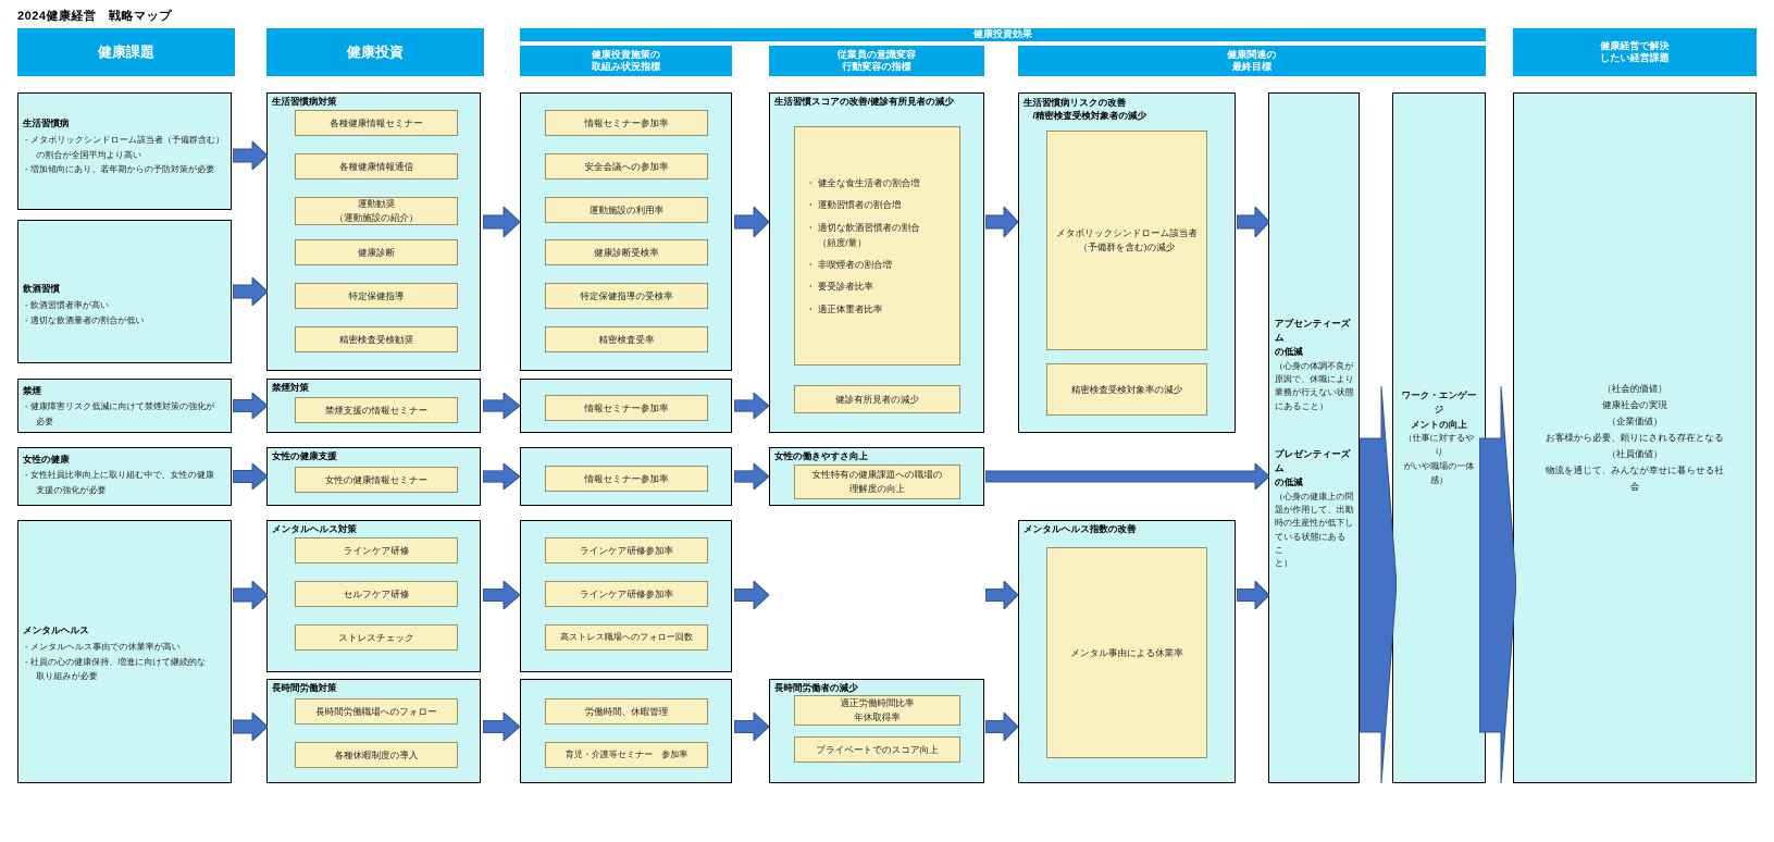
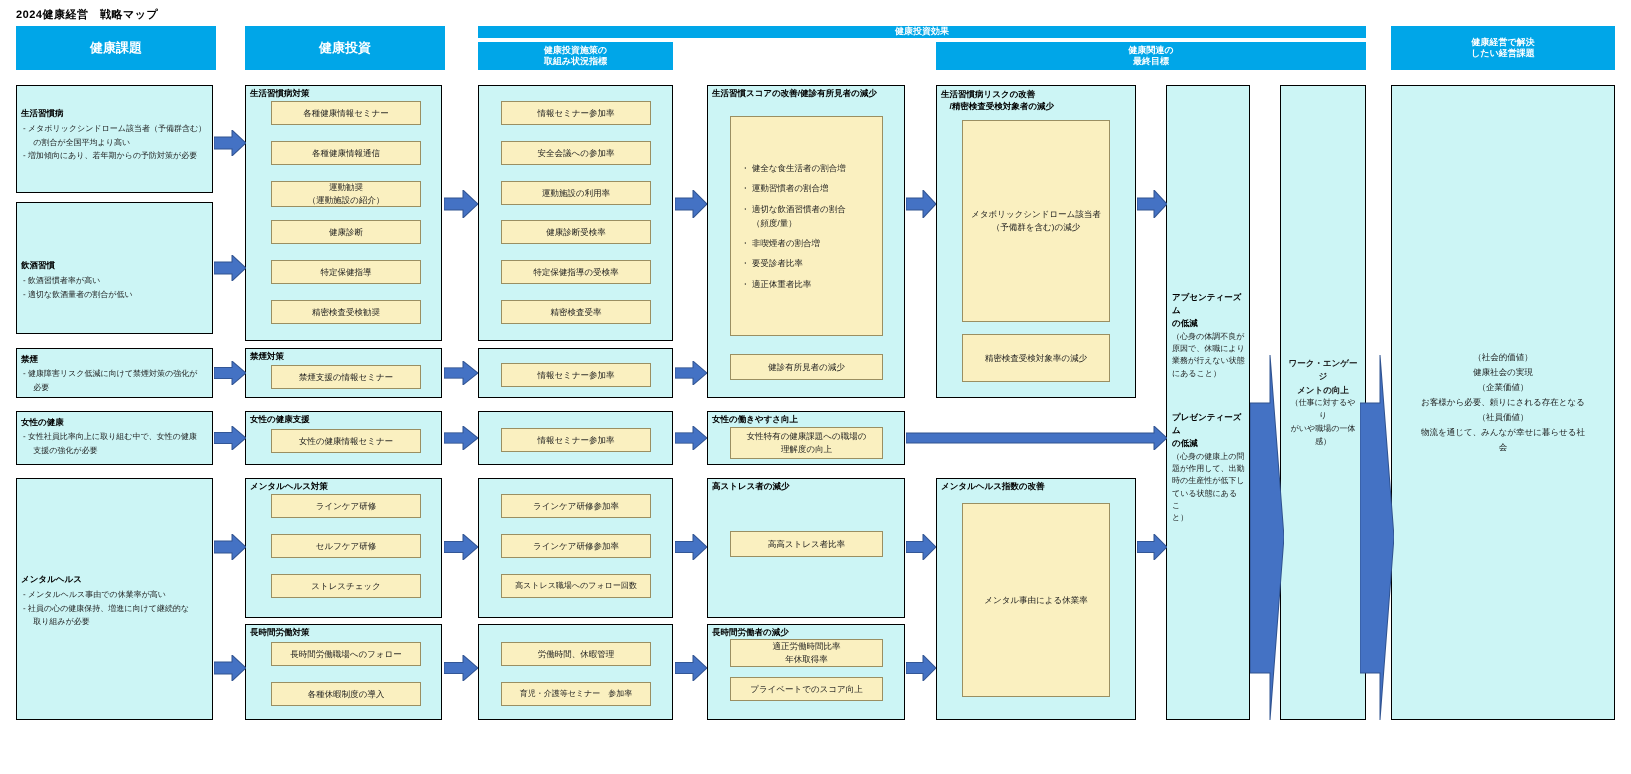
  2024健康経営 戦略マップ
  健康課題
  健康投資
  健康投資効果
  健康投資施策の
  取組み状況指標
- 従業員の意識変容
- 行動変容の指標
  健康関連の
  最終目標
  健康経営で解決
  したい経営課題
  生活習慣病
  - メタボリックシンドローム該当者（予備群含む）
  の割合が全国平均より高い
  - 増加傾向にあり、若年期からの予防対策が必要
  飲酒習慣
  - 飲酒習慣者率が高い
  - 適切な飲酒量者の割合が低い
  禁煙
  - 健康障害リスク低減に向けて禁煙対策の強化が
  必要
  女性の健康
  - 女性社員比率向上に取り組む中で、女性の健康
  支援の強化が必要
  メンタルヘルス
  - メンタルヘルス事由での休業率が高い
  - 社員の心の健康保持、増進に向けて継続的な
  取り組みが必要
  生活習慣病対策
  各種健康情報セミナー
  各種健康情報通信
  運動勧奨
  （運動施設の紹介）
  健康診断
  特定保健指導
  精密検査受検勧奨
  禁煙対策
  禁煙支援の情報セミナー
  女性の健康支援
  女性の健康情報セミナー
  メンタルヘルス対策
  ラインケア研修
  セルフケア研修
  ストレスチェック
  長時間労働対策
  長時間労働職場へのフォロー
  各種休暇制度の導入
  情報セミナー参加率
  安全会議への参加率
  運動施設の利用率
  健康診断受検率
  特定保健指導の受検率
  精密検査受率
  情報セミナー参加率
  情報セミナー参加率
  ラインケア研修参加率
  ラインケア研修参加率
  高ストレス職場へのフォロー回数
  労働時間、休暇管理
  育児・介護等セミナー 参加率
  生活習慣スコアの改善/健診有所見者の減少
  ・ 健全な食生活者の割合増
  ・ 運動習慣者の割合増
  ・ 適切な飲酒習慣者の割合
  （頻度/量）
  ・ 非喫煙者の割合増
  ・ 要受診者比率
  ・ 適正体重者比率
  健診有所見者の減少
  女性の働きやすさ向上
  女性特有の健康課題への職場の
  理解度の向上
+ 高ストレス者の減少
+ 高高ストレス者比率
  長時間労働者の減少
  適正労働時間比率
  年休取得率
  プライベートでのスコア向上
  生活習慣病リスクの改善
  /精密検査受検対象者の減少
  メタボリックシンドローム該当者
  （予備群を含む)の減少
  精密検査受検対象率の減少
  メンタルヘルス指数の改善
  メンタル事由による休業率
  アブセンティーズム
  の低減
  （心身の体調不良が
  原因で、休職により
  業務が行えない状態
  にあること）
  プレゼンティーズム
  の低減
  （心身の健康上の問
  題が作用して、出勤
  時の生産性が低下し
  ている状態にあるこ
  と）
  ワーク・エンゲージ
  メントの向上
  （仕事に対するやり
  がいや職場の一体
  感）
  （社会的価値）
  健康社会の実現
  （企業価値）
  お客様から必要、頼りにされる存在となる
  （社員価値）
  物流を通じて、みんなが幸せに暮らせる社
  会
